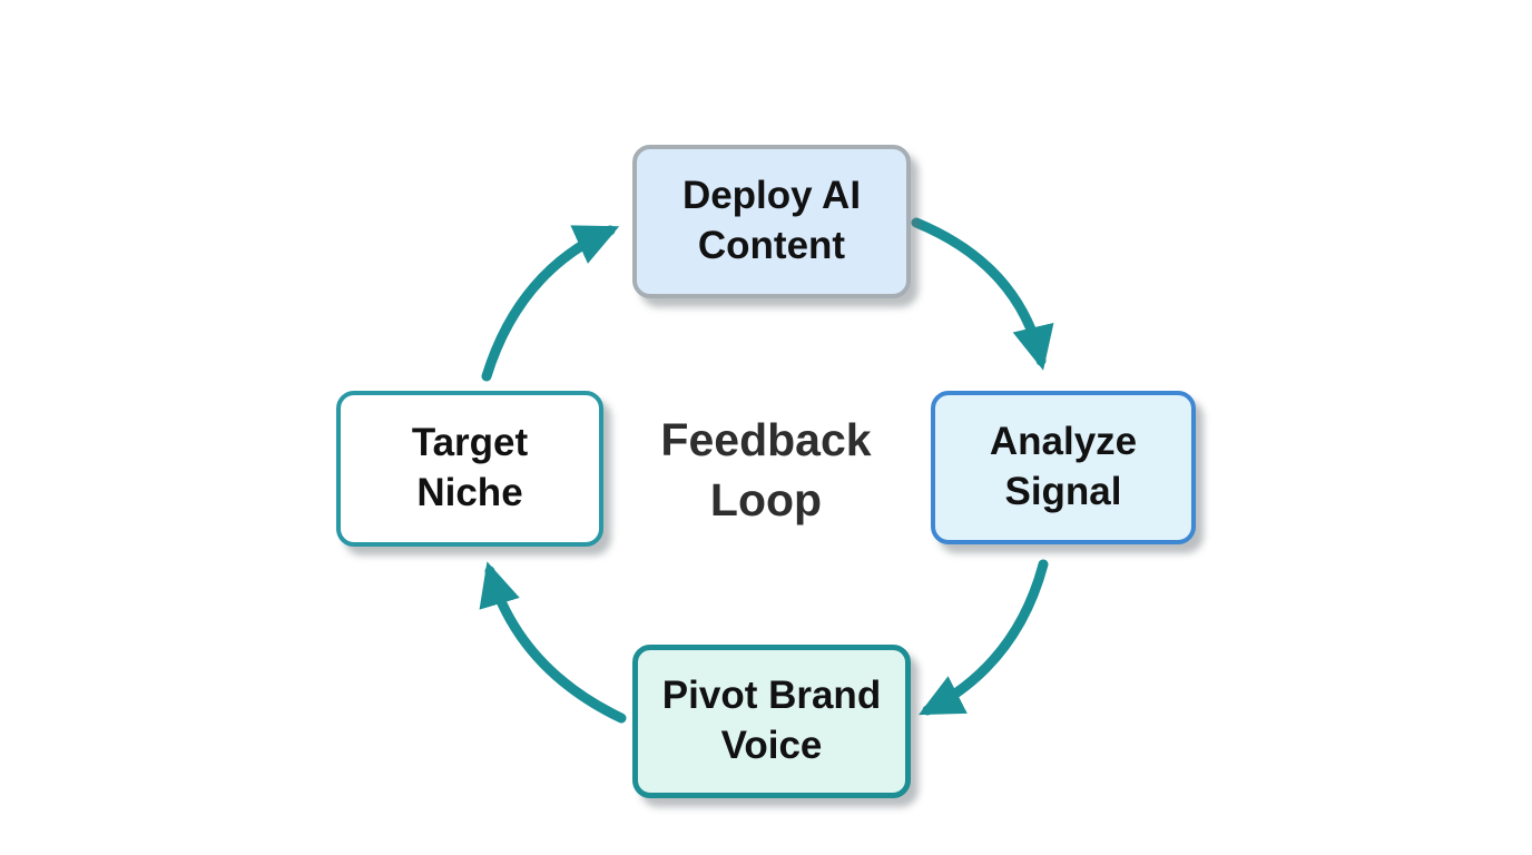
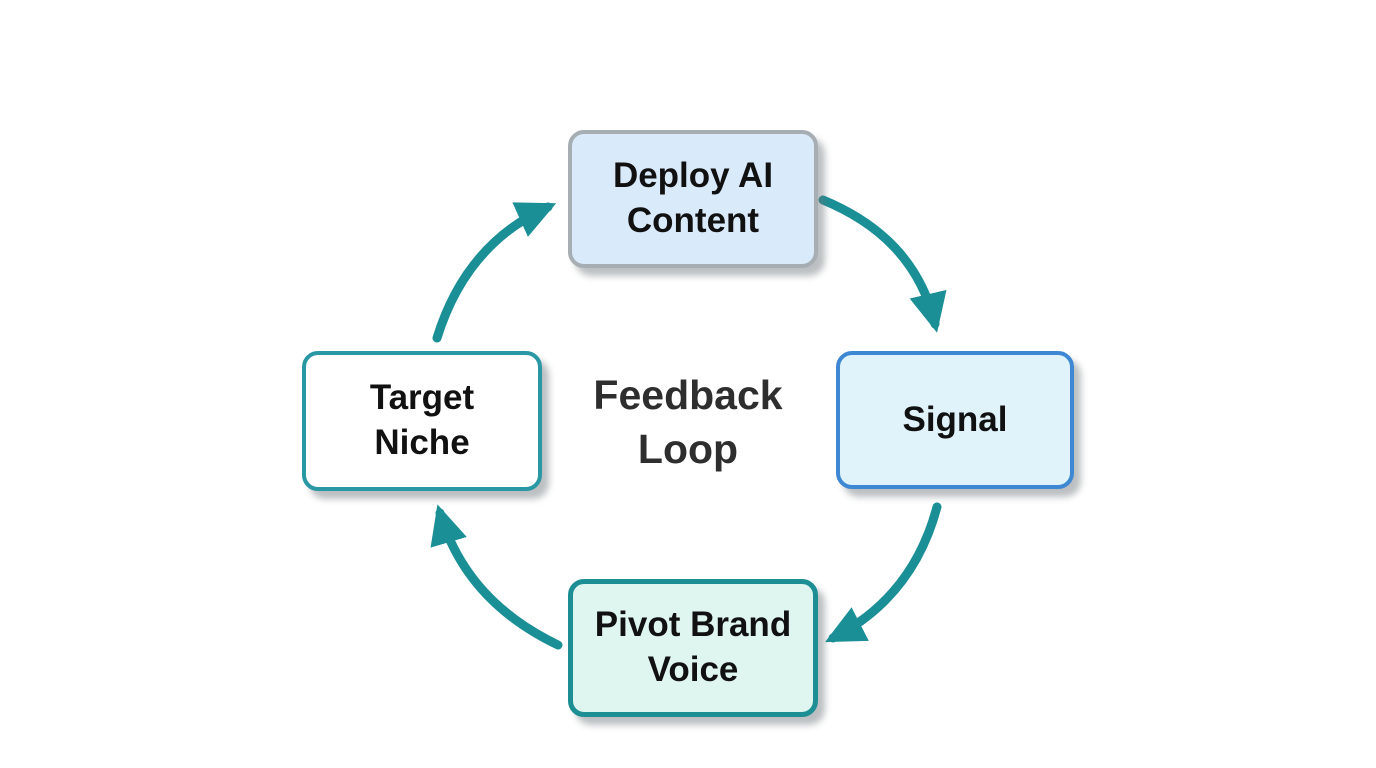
  Deploy AI
  Content
- Analyze
  Signal
  Pivot Brand
  Voice
  Target
  Niche
  Feedback
  Loop
